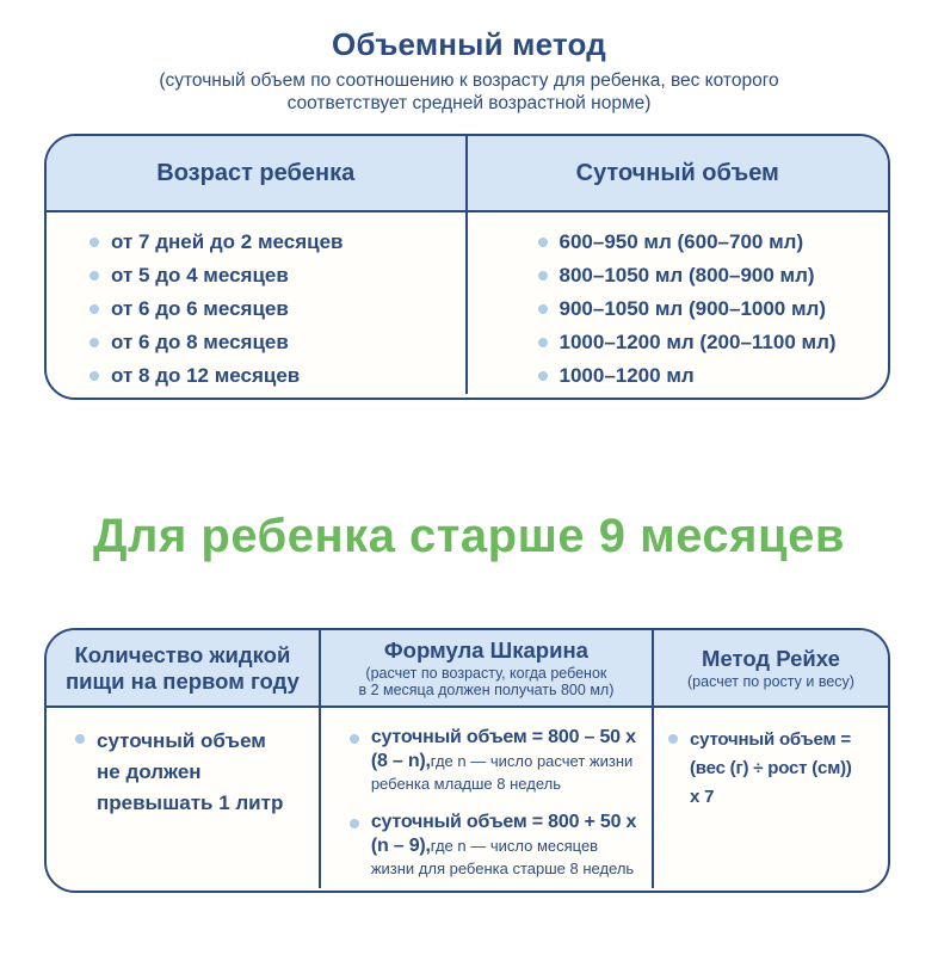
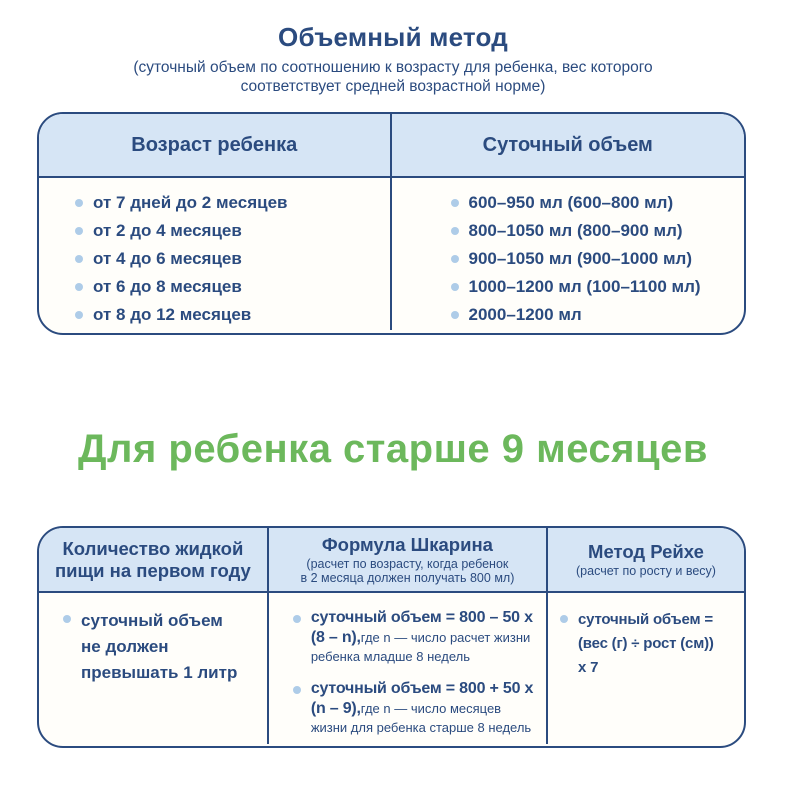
  Объемный метод
  (суточный объем по соотношению к возрасту для ребенка, вес которого
  соответствует средней возрастной норме)
  Возраст ребенка
  Суточный объем
  от 7 дней до 2 месяцев
- от 5 до 4 месяцев
+ от 2 до 4 месяцев
- от 6 до 6 месяцев
+ от 4 до 6 месяцев
  от 6 до 8 месяцев
  от 8 до 12 месяцев
- 600–950 мл (600–700 мл)
+ 600–950 мл (600–800 мл)
  800–1050 мл (800–900 мл)
  900–1050 мл (900–1000 мл)
- 1000–1200 мл (200–1100 мл)
+ 1000–1200 мл (100–1100 мл)
- 1000–1200 мл
+ 2000–1200 мл
  Для ребенка старше 9 месяцев
  Количество жидкой
  пищи на первом году
  Формула Шкарина
  (расчет по возрасту, когда ребенок
  в 2 месяца должен получать 800 мл)
  Метод Рейхе
  (расчет по росту и весу)
  суточный объем
  не должен
  превышать 1 литр
  суточный объем = 800 – 50 х (8 – n), где n — число расчет жизни ребенка младше 8 недель
  суточный объем = 800 + 50 х (n – 9), где n — число месяцев жизни для ребенка старше 8 недель
  суточный объем =
  (вес (г) ÷ рост (см))
  х 7
